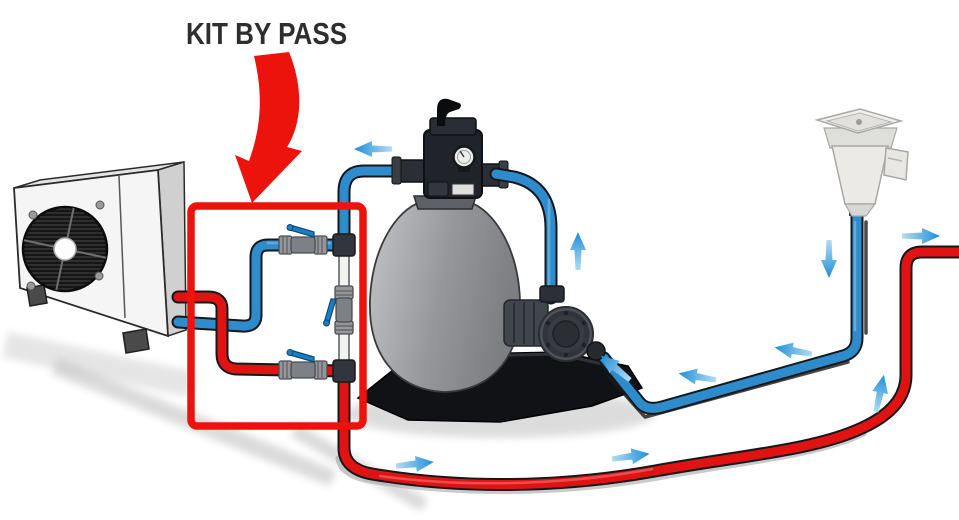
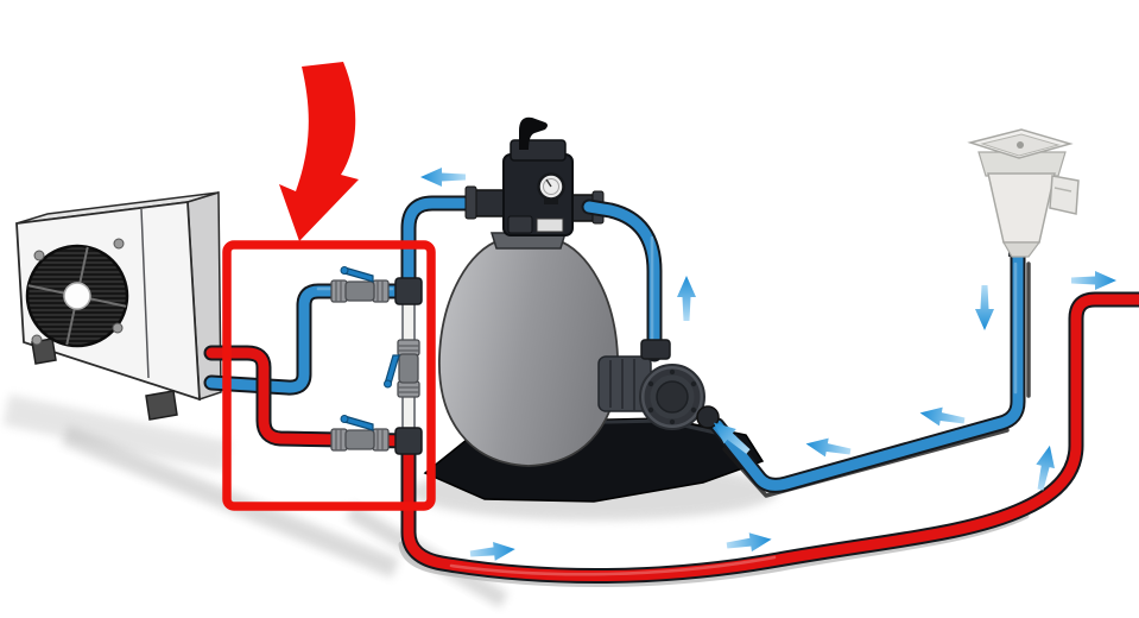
- KIT BY PASS
